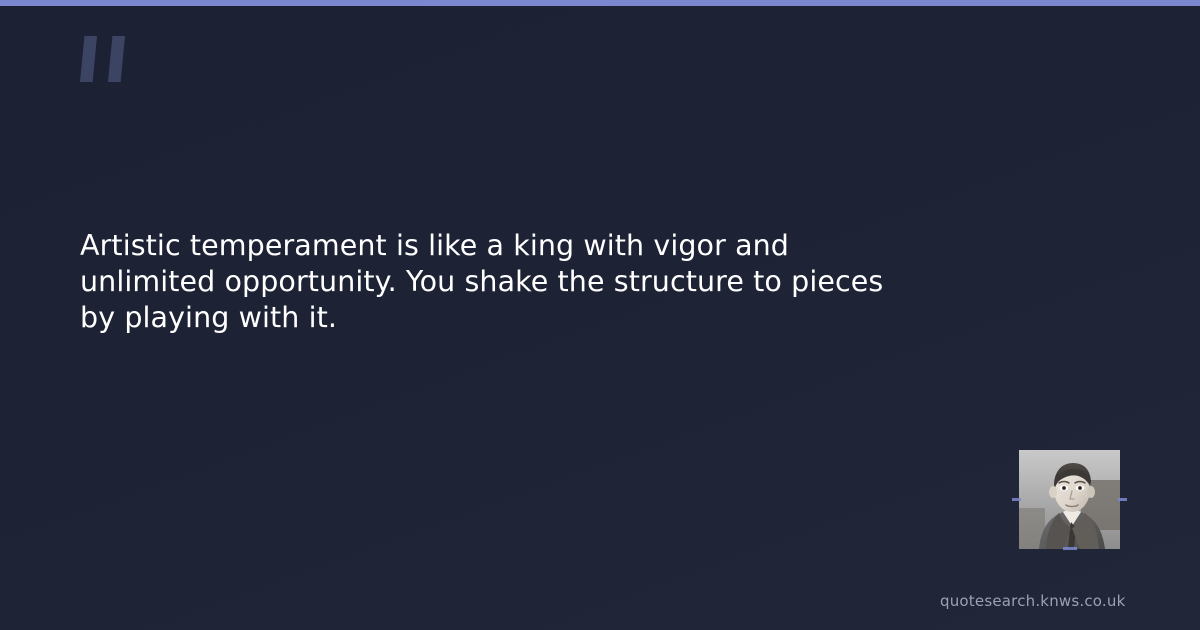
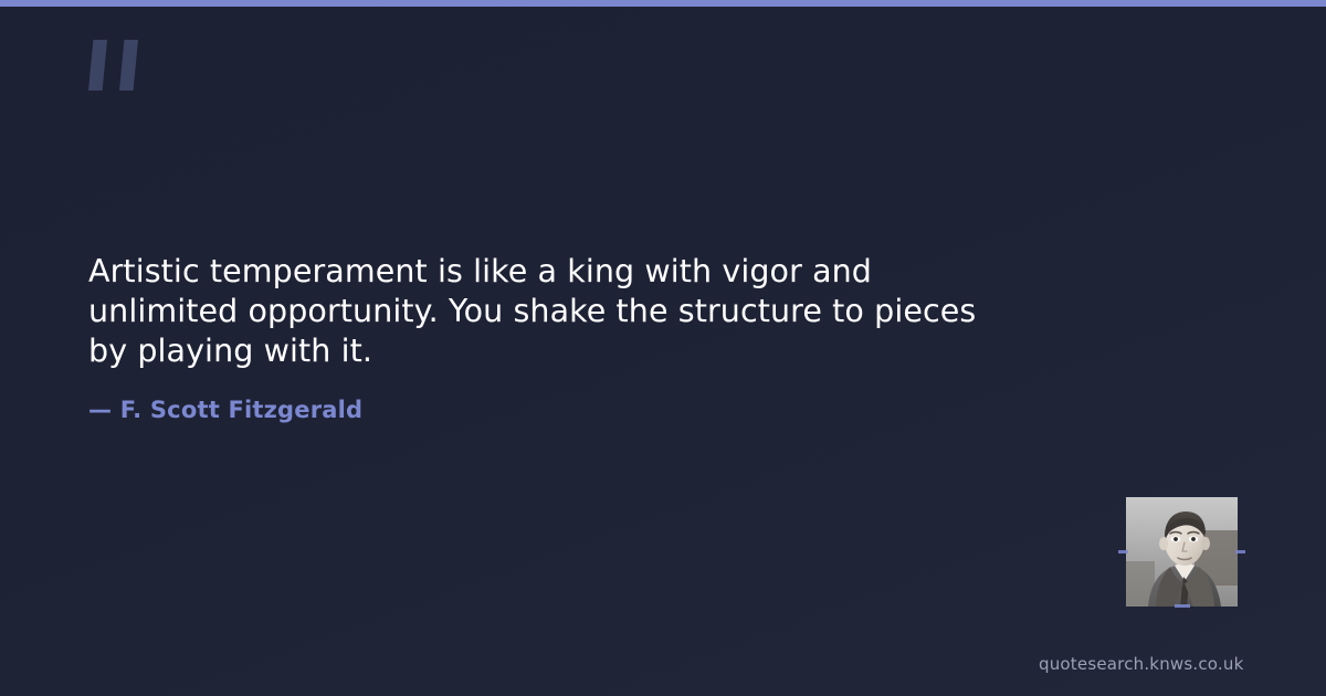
  Artistic temperament is like a king with vigor and
  unlimited opportunity. You shake the structure to pieces
  by playing with it.
+ — F. Scott Fitzgerald
  quotesearch.knws.co.uk
